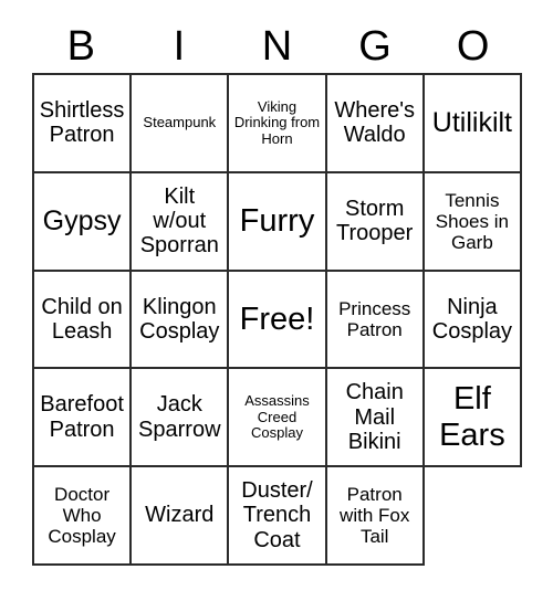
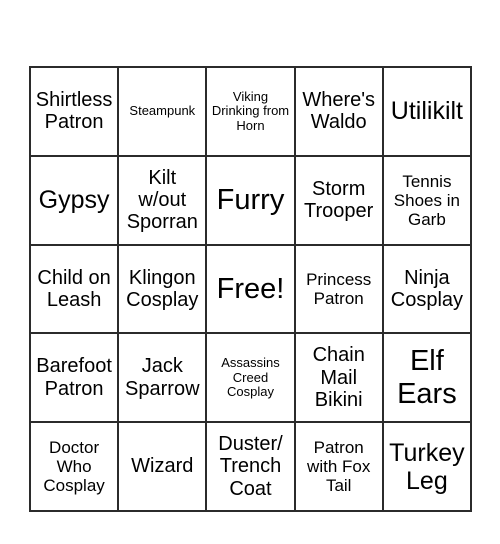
- B
- I
- N
- G
- O
  Shirtless Patron
  Steampunk
  Viking Drinking from Horn
  Where's Waldo
  Utilikilt
  Gypsy
  Kilt w/out Sporran
  Furry
  Storm Trooper
  Tennis Shoes in Garb
  Child on Leash
  Klingon Cosplay
  Free!
  Princess Patron
  Ninja Cosplay
  Barefoot Patron
  Jack Sparrow
  Assassins Creed Cosplay
  Chain Mail Bikini
  Elf Ears
  Doctor Who Cosplay
  Wizard
  Duster/ Trench Coat
  Patron with Fox Tail
+ Turkey Leg
